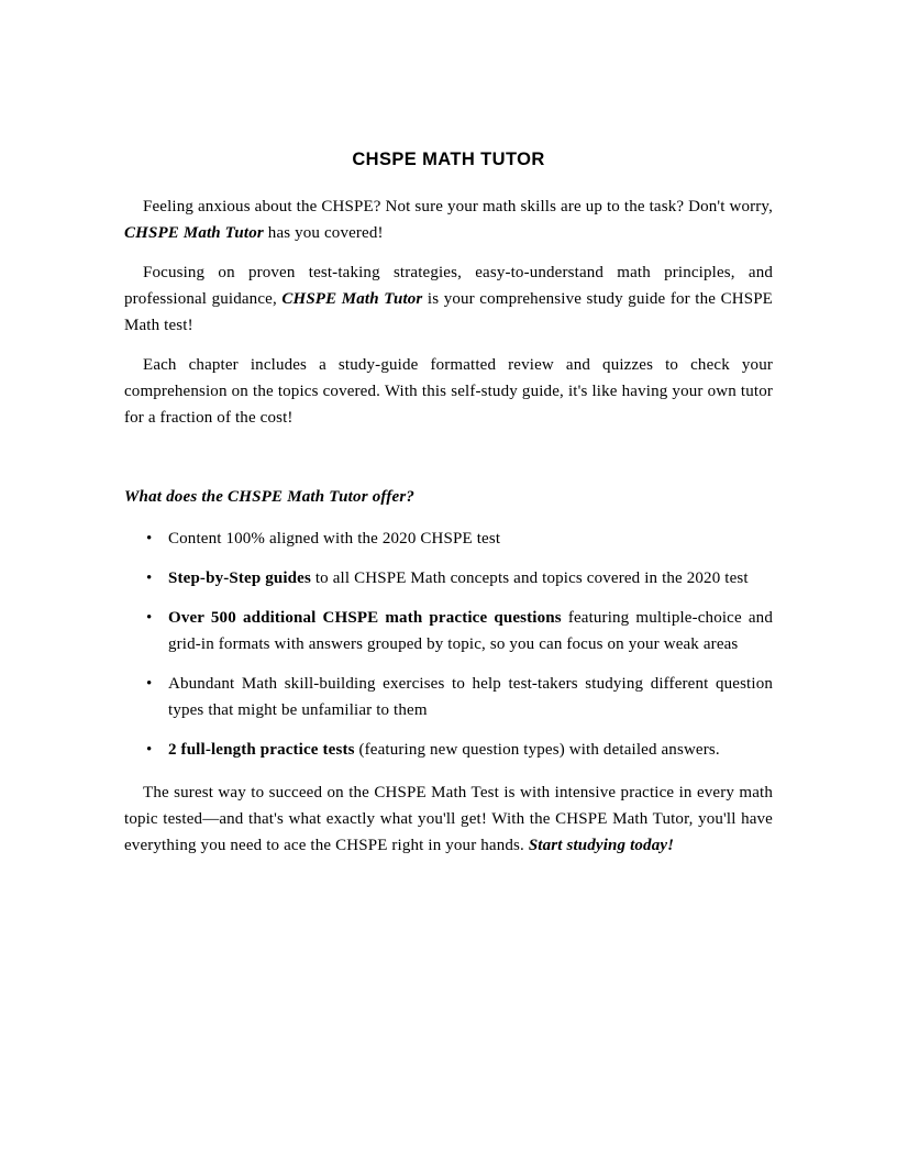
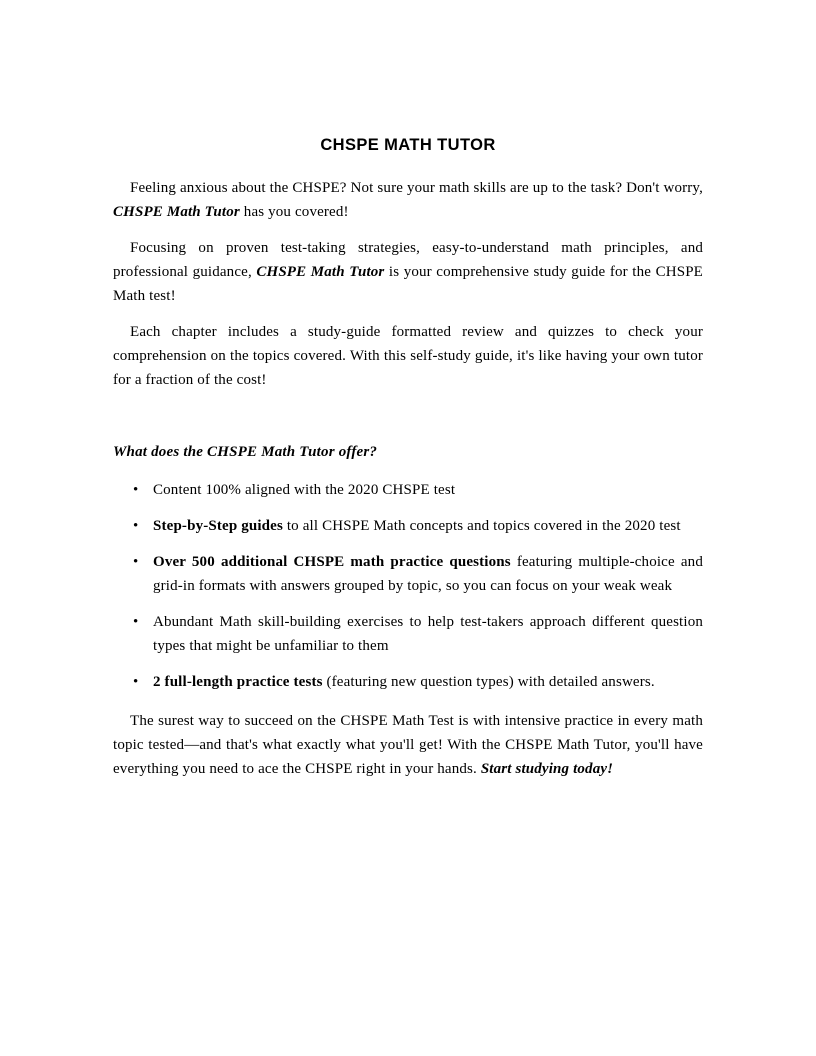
  CHSPE MATH TUTOR
  Feeling anxious about the CHSPE? Not sure your math skills are up to the task? Don't worry, CHSPE Math Tutor has you covered!
  Focusing on proven test-taking strategies, easy-to-understand math principles, and professional guidance, CHSPE Math Tutor is your comprehensive study guide for the CHSPE Math test!
  Each chapter includes a study-guide formatted review and quizzes to check your comprehension on the topics covered. With this self-study guide, it's like having your own tutor for a fraction of the cost!
  What does the CHSPE Math Tutor offer?
  •
  Content 100% aligned with the 2020 CHSPE test
  •
  Step-by-Step guides to all CHSPE Math concepts and topics covered in the 2020 test
  •
- Over 500 additional CHSPE math practice questions featuring multiple-choice and grid-in formats with answers grouped by topic, so you can focus on your weak areas
+ Over 500 additional CHSPE math practice questions featuring multiple-choice and grid-in formats with answers grouped by topic, so you can focus on your weak weak
  •
- Abundant Math skill-building exercises to help test-takers studying different question types that might be unfamiliar to them
+ Abundant Math skill-building exercises to help test-takers approach different question types that might be unfamiliar to them
  •
  2 full-length practice tests (featuring new question types) with detailed answers.
  The surest way to succeed on the CHSPE Math Test is with intensive practice in every math topic tested—and that's what exactly what you'll get! With the CHSPE Math Tutor, you'll have everything you need to ace the CHSPE right in your hands. Start studying today!
